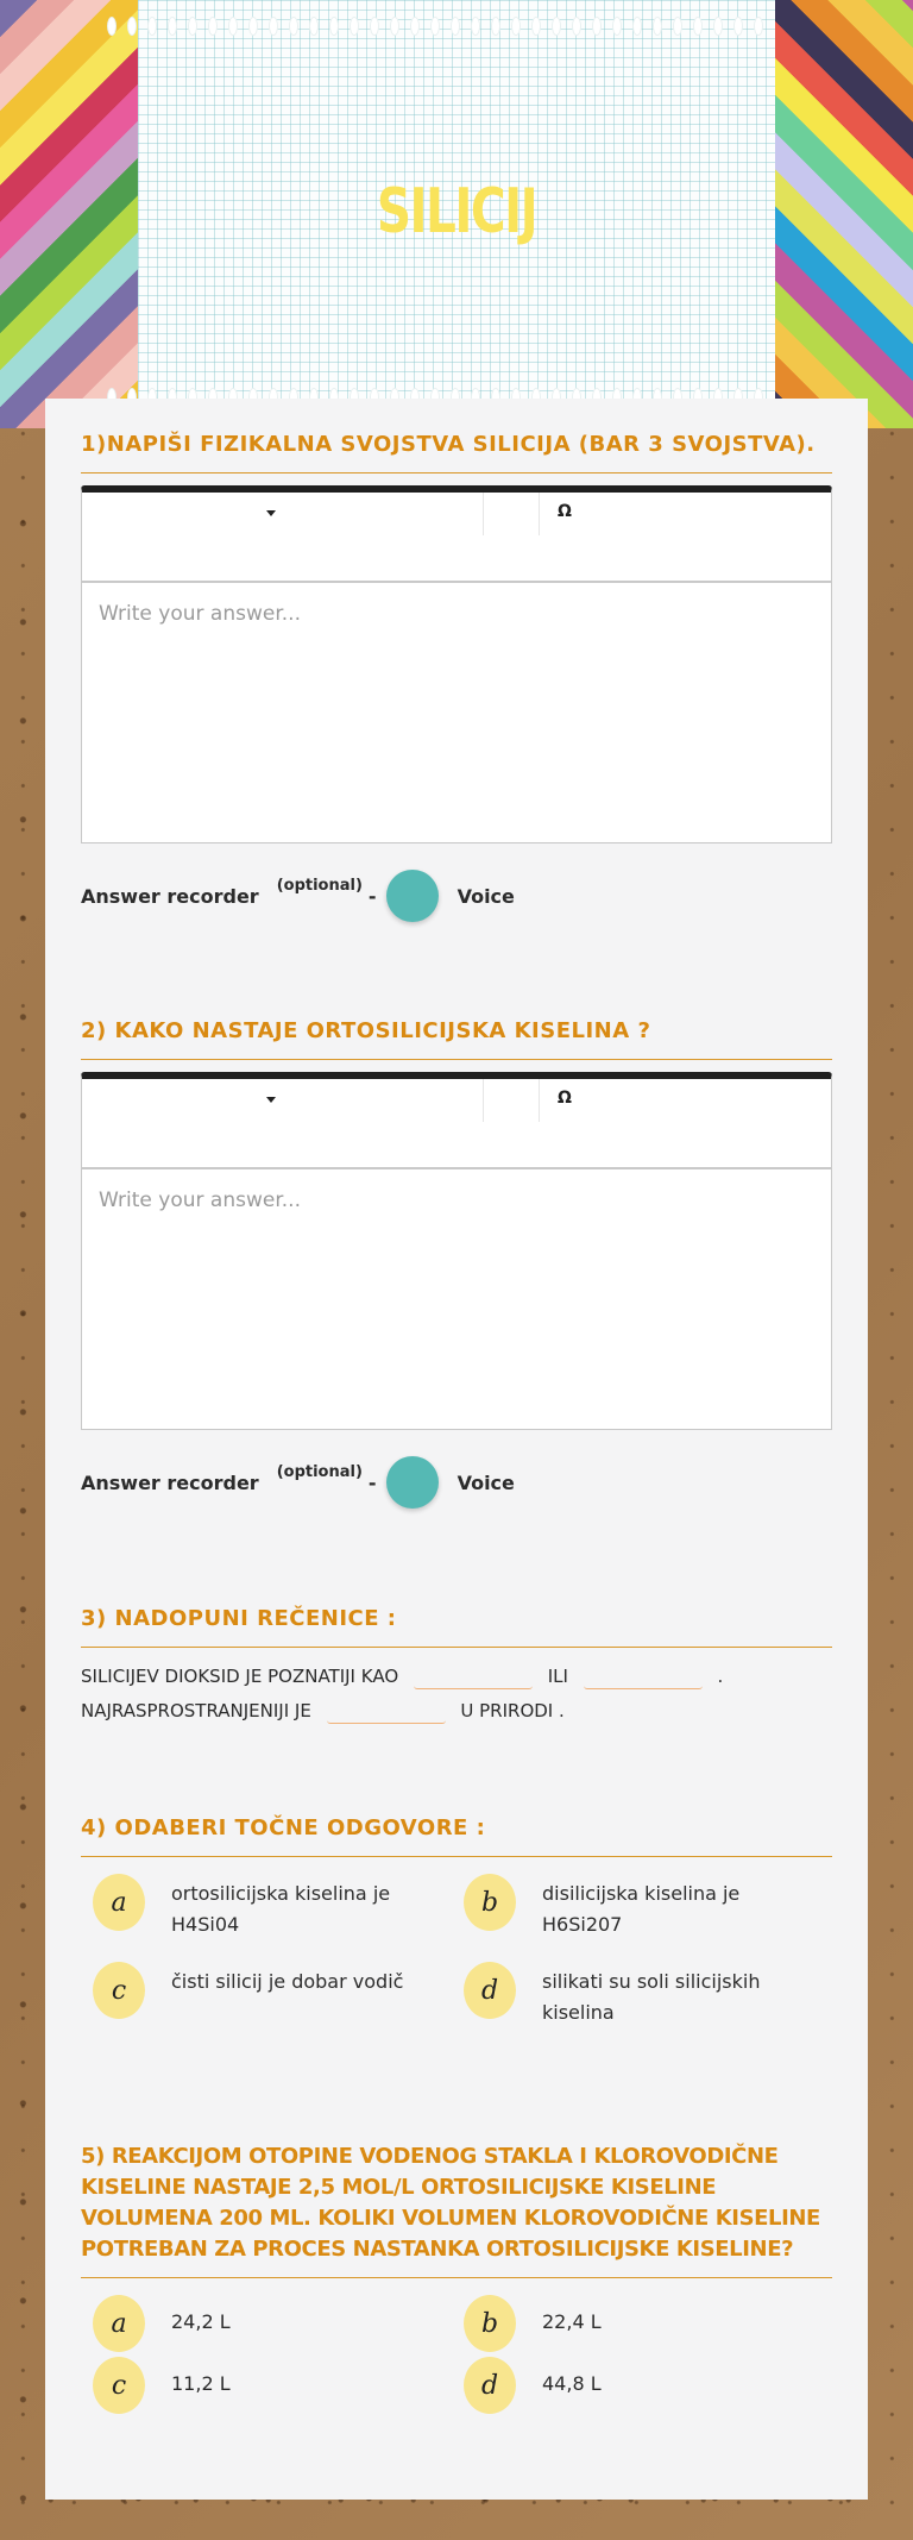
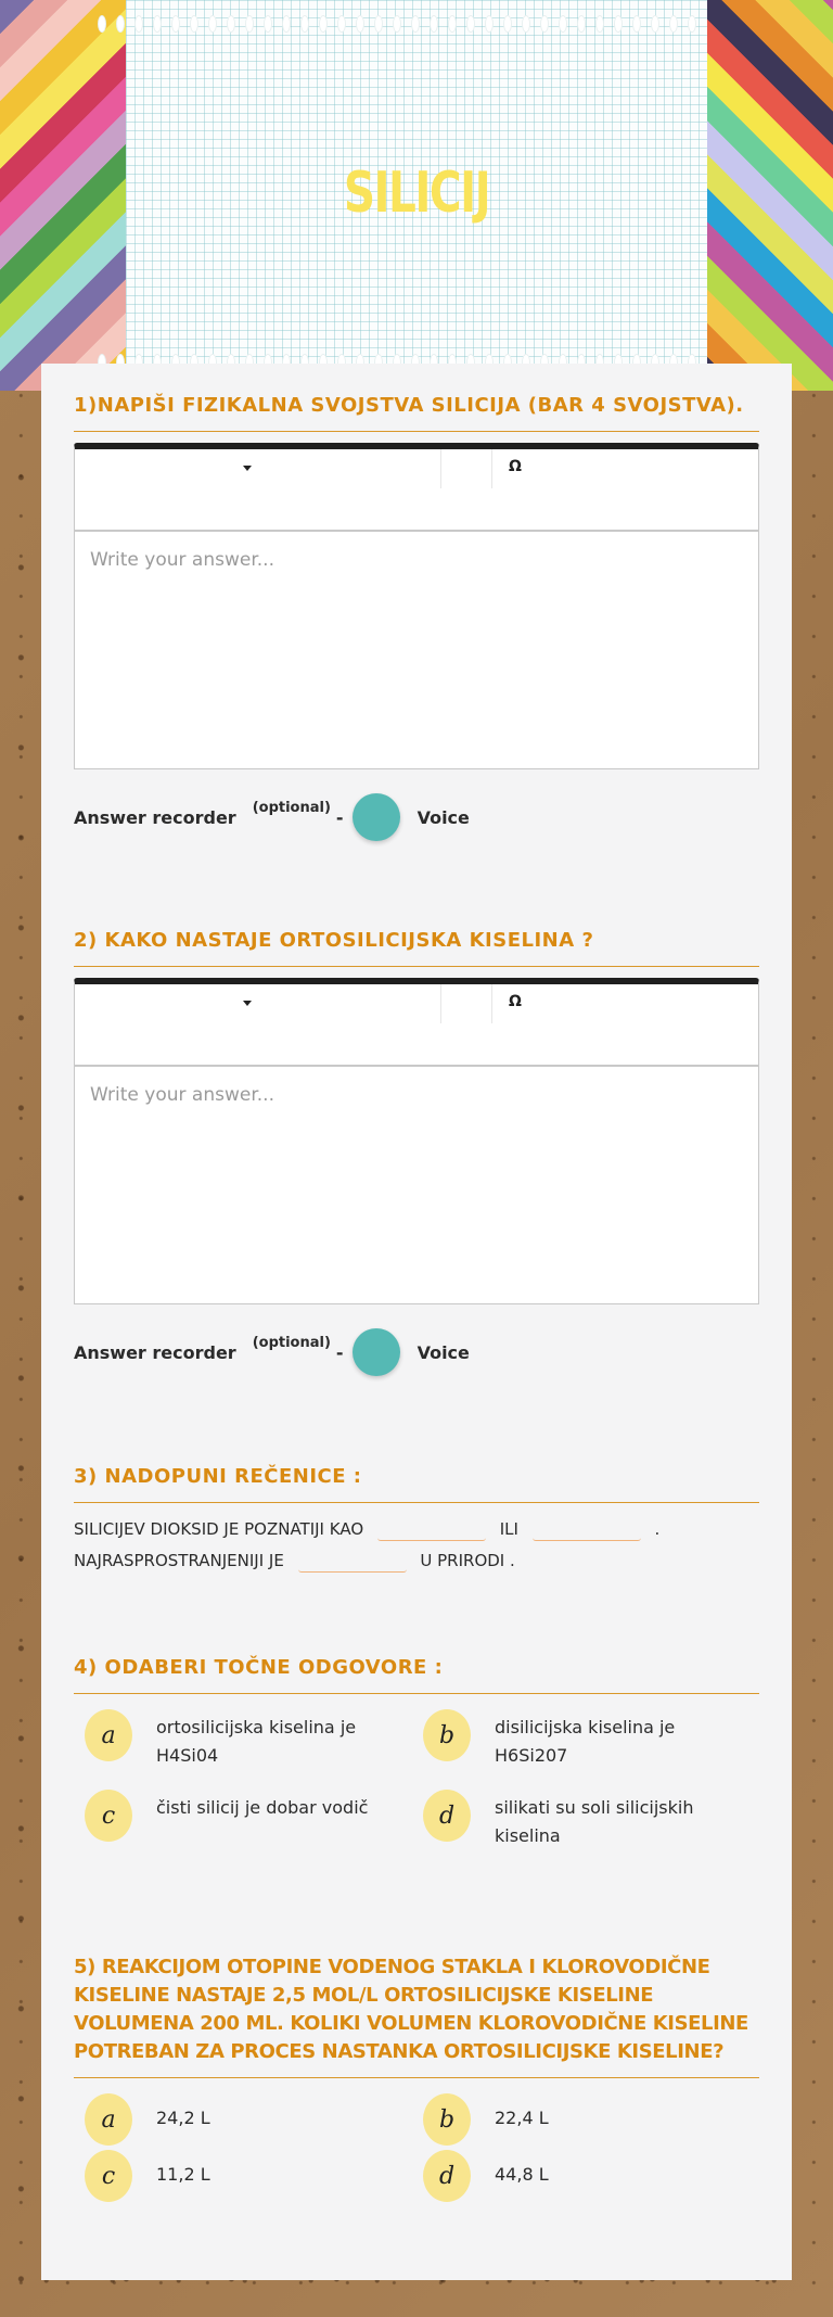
  SILICIJ
- 1)NAPIŠI FIZIKALNA SVOJSTVA SILICIJA (BAR 3 SVOJSTVA).
+ 1)NAPIŠI FIZIKALNA SVOJSTVA SILICIJA (BAR 4 SVOJSTVA).
  Ω
  Write your answer...
  Answer recorder
  (optional)
  -
  Voice
  2) KAKO NASTAJE ORTOSILICIJSKA KISELINA ?
  Ω
  Write your answer...
  Answer recorder
  (optional)
  -
  Voice
  3) NADOPUNI REČENICE :
  SILICIJEV DIOKSID JE POZNATIJI KAO ILI .
  NAJRASPROSTRANJENIJI JE U PRIRODI .
  4) ODABERI TOČNE ODGOVORE :
  a
  ortosilicijska kiselina je H4Si04
  b
  disilicijska kiselina je H6Si207
  c
  čisti silicij je dobar vodič
  d
  silikati su soli silicijskih kiselina
  5) REAKCIJOM OTOPINE VODENOG STAKLA I KLOROVODIČNE KISELINE NASTAJE 2,5 MOL/L ORTOSILICIJSKE KISELINE VOLUMENA 200 ML. KOLIKI VOLUMEN KLOROVODIČNE KISELINE POTREBAN ZA PROCES NASTANKA ORTOSILICIJSKE KISELINE?
  a
  24,2 L
  b
  22,4 L
  c
  11,2 L
  d
  44,8 L
